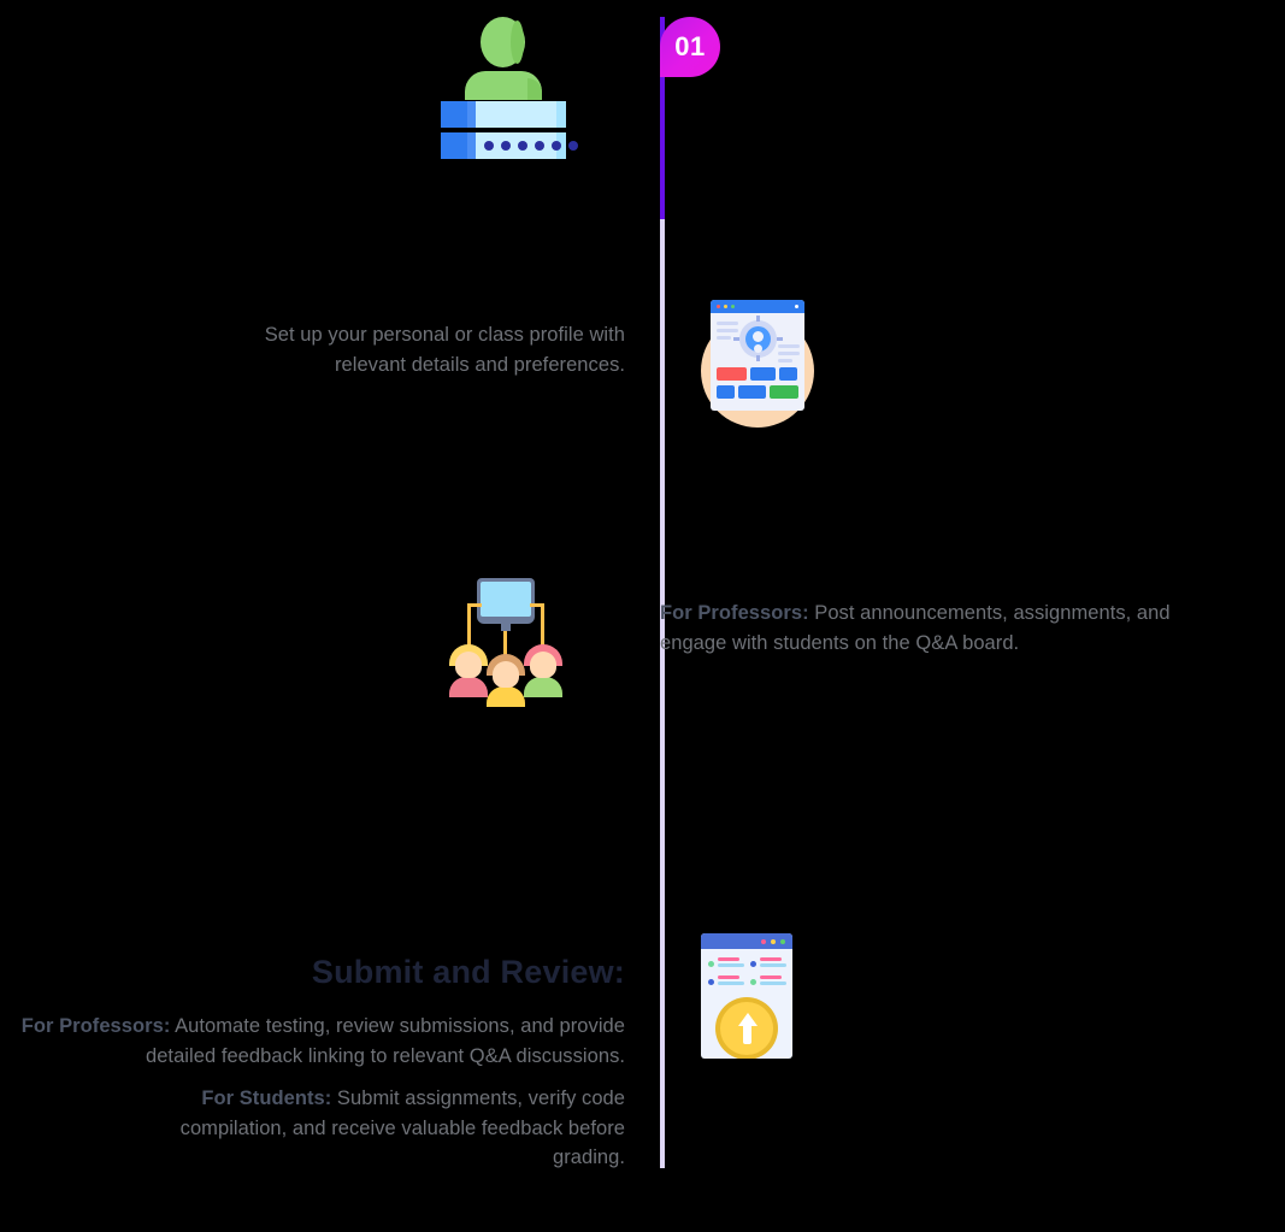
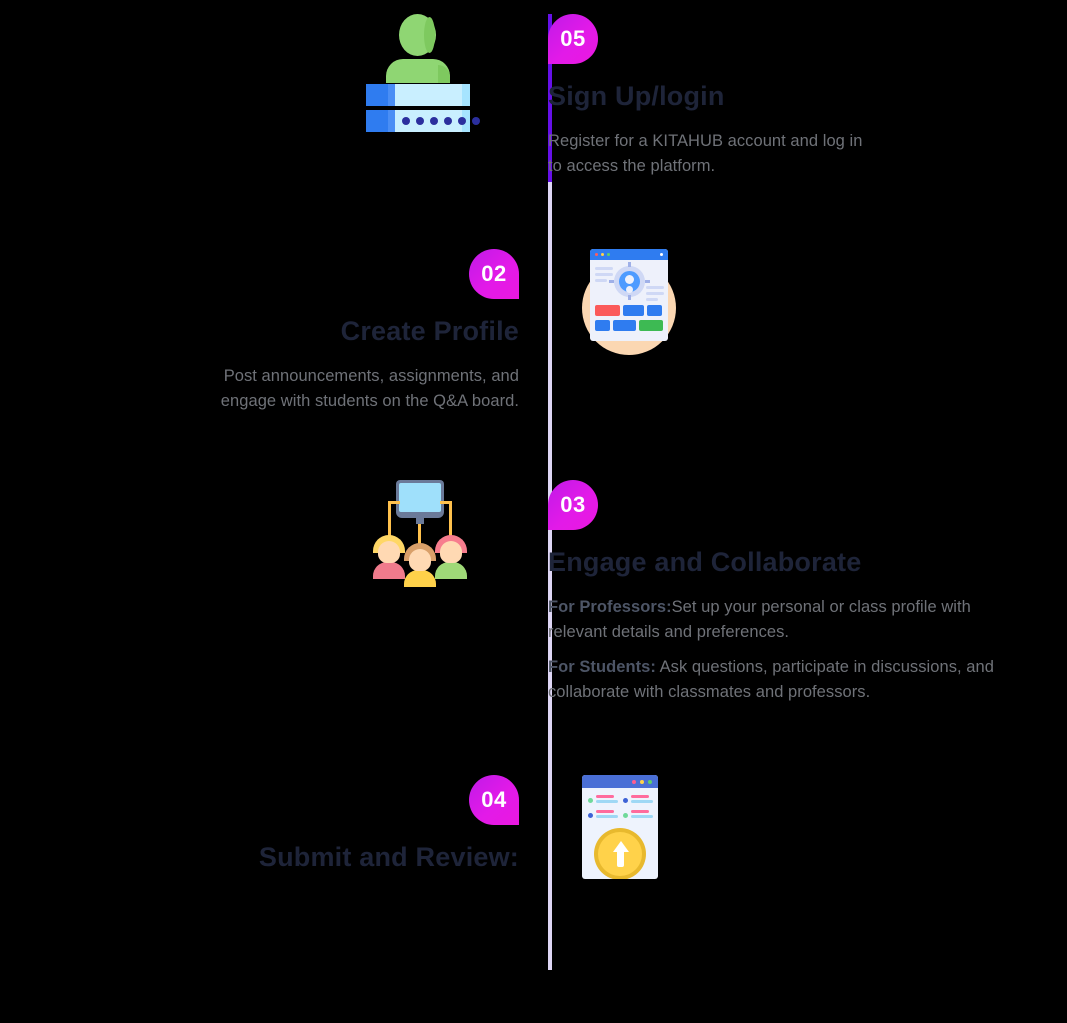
- 01
+ 05
+ Sign Up/login
+ Register for a KITAHUB account and log in to access the platform.
+ 02
+ Create Profile
- Set up your personal or class profile with relevant details and preferences.
+ Post announcements, assignments, and engage with students on the Q&A board.
+ 03
+ Engage and Collaborate
- For Professors: Post announcements, assignments, and engage with students on the Q&A board.
+ For Professors:Set up your personal or class profile with relevant details and preferences.
+ For Students: Ask questions, participate in discussions, and collaborate with classmates and professors.
+ 04
  Submit and Review:
- For Professors: Automate testing, review submissions, and provide detailed feedback linking to relevant Q&A discussions.
- For Students: Submit assignments, verify code compilation, and receive valuable feedback before grading.
